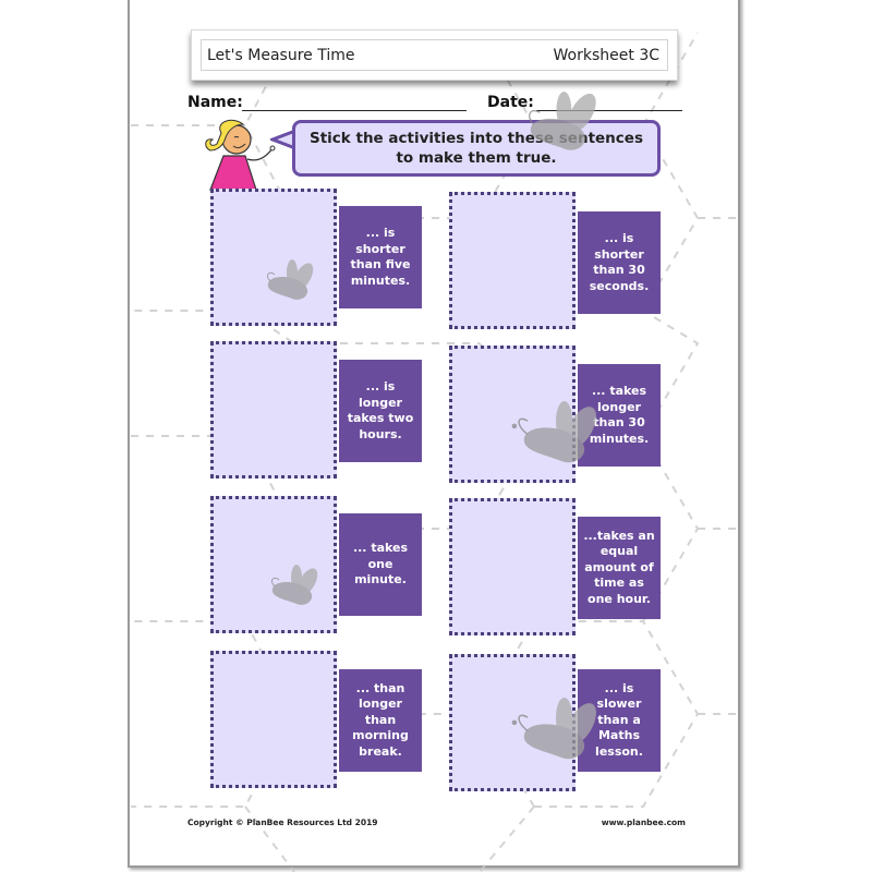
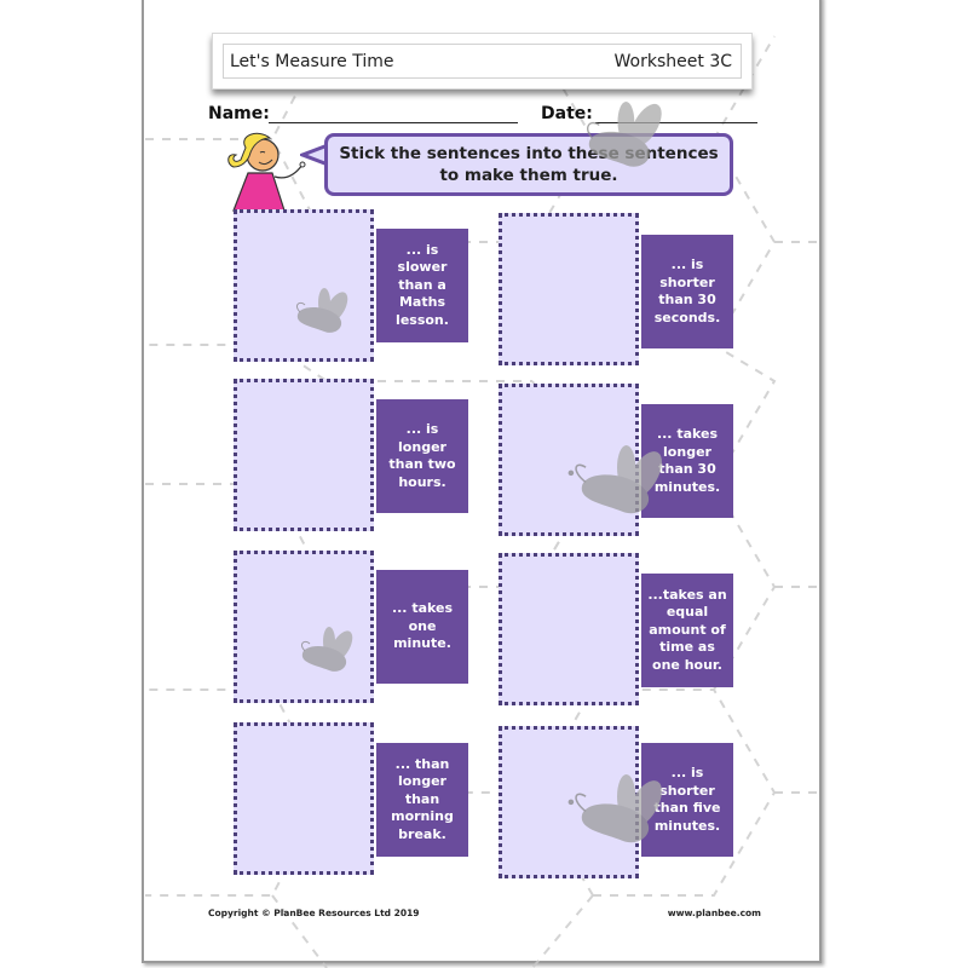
  Let's Measure Time
  Worksheet 3C
  Name:
  Date:
- Stick the activities into these sentences to make them true.
+ Stick the sentences into these sentences to make them true.
- ... is shorter than five minutes.
+ ... is slower than a Maths lesson.
  ... is shorter than 30 seconds.
- ... is longer takes two hours.
+ ... is longer than two hours.
  ... takes longer than 30 minutes.
  ... takes one minute.
  ...takes an equal amount of time as one hour.
  ... than longer than morning break.
- ... is slower than a Maths lesson.
+ ... is shorter than five minutes.
  Copyright © PlanBee Resources Ltd 2019
  www.planbee.com
